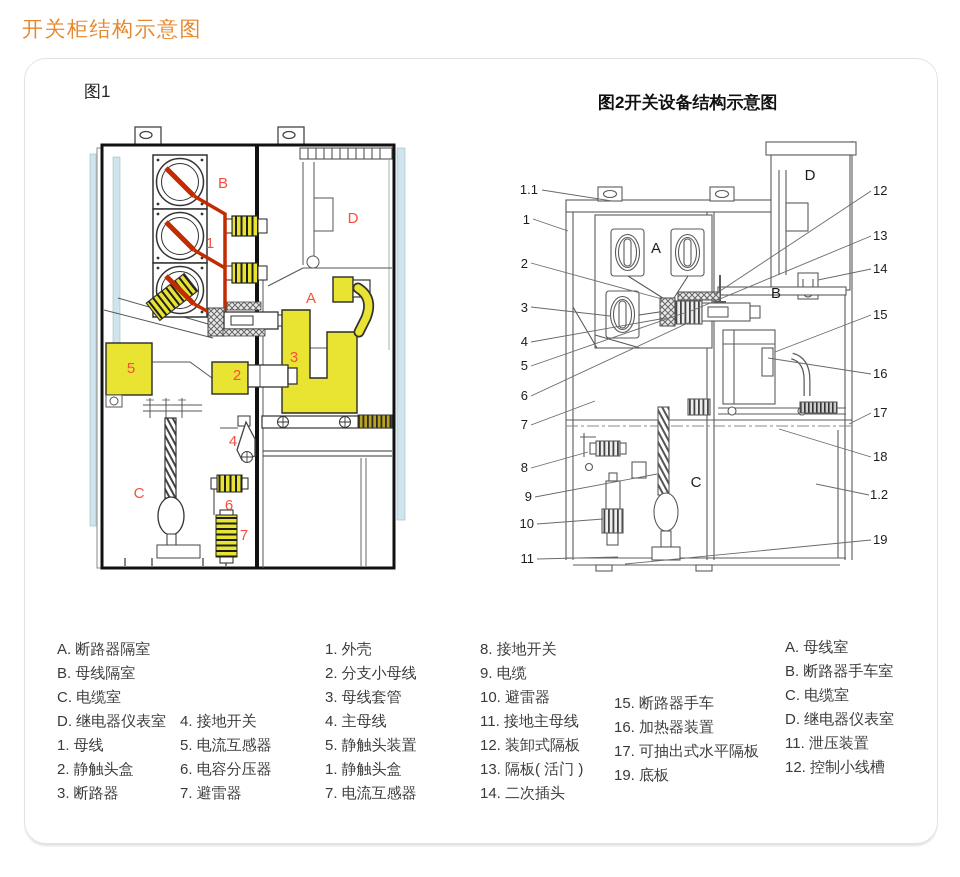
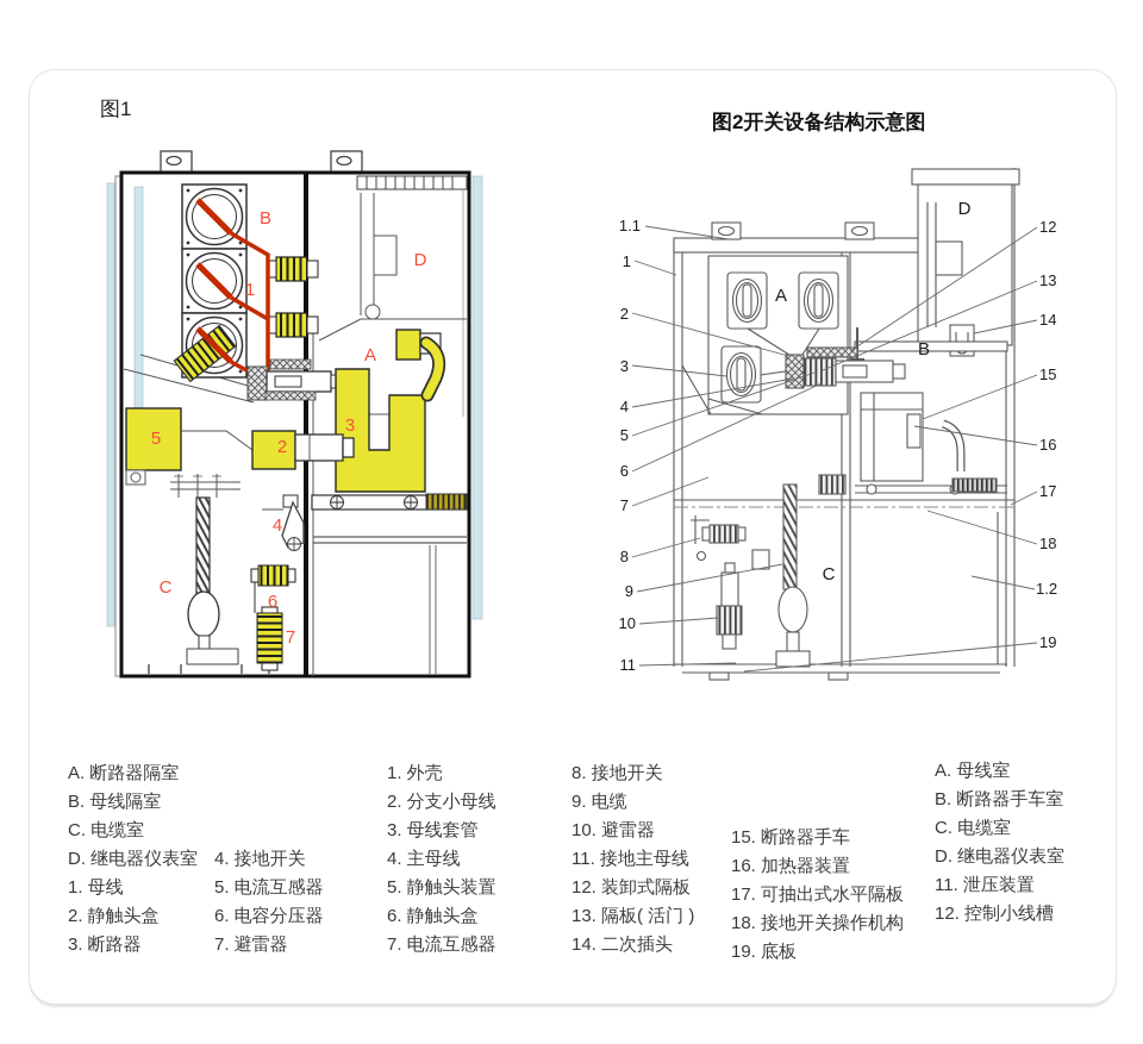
- 开关柜结构示意图
  图1
  图2开关设备结构示意图
  B
  1
  D
  A
  3
  5
  2
  4
  C
  6
  7
  1.1
  1
  2
  3
  4
  5
  6
  7
  8
  9
  10
  11
  12
  13
  14
  15
  16
  17
  18
  1.2
  19
  A
  B
  C
  D
  A. 断路器隔室
  B. 母线隔室
  C. 电缆室
  D. 继电器仪表室
  1. 母线
  2. 静触头盒
  3. 断路器
  4. 接地开关
  5. 电流互感器
  6. 电容分压器
  7. 避雷器
  1. 外壳
  2. 分支小母线
  3. 母线套管
  4. 主母线
  5. 静触头装置
- 1. 静触头盒
+ 6. 静触头盒
  7. 电流互感器
  8. 接地开关
  9. 电缆
  10. 避雷器
  11. 接地主母线
  12. 装卸式隔板
  13. 隔板( 活门 )
  14. 二次插头
  15. 断路器手车
  16. 加热器装置
  17. 可抽出式水平隔板
+ 18. 接地开关操作机构
  19. 底板
  A. 母线室
  B. 断路器手车室
  C. 电缆室
  D. 继电器仪表室
  11. 泄压装置
  12. 控制小线槽
